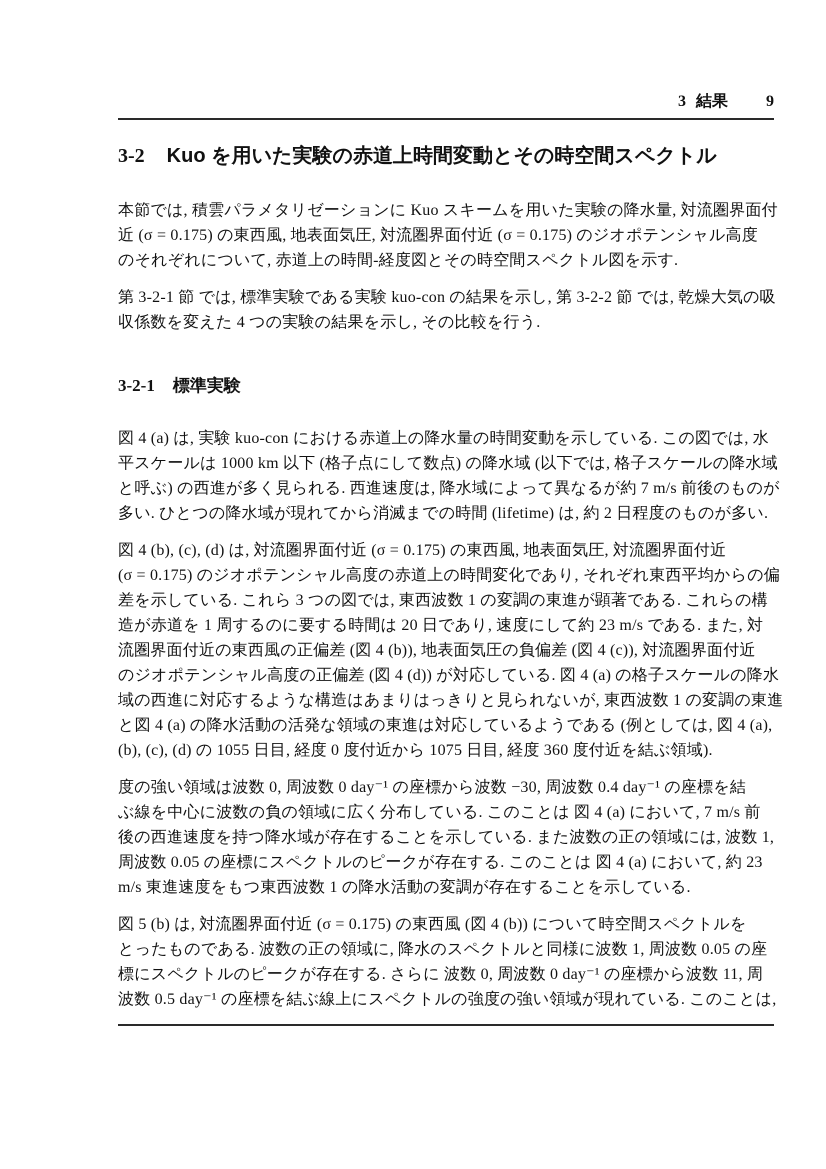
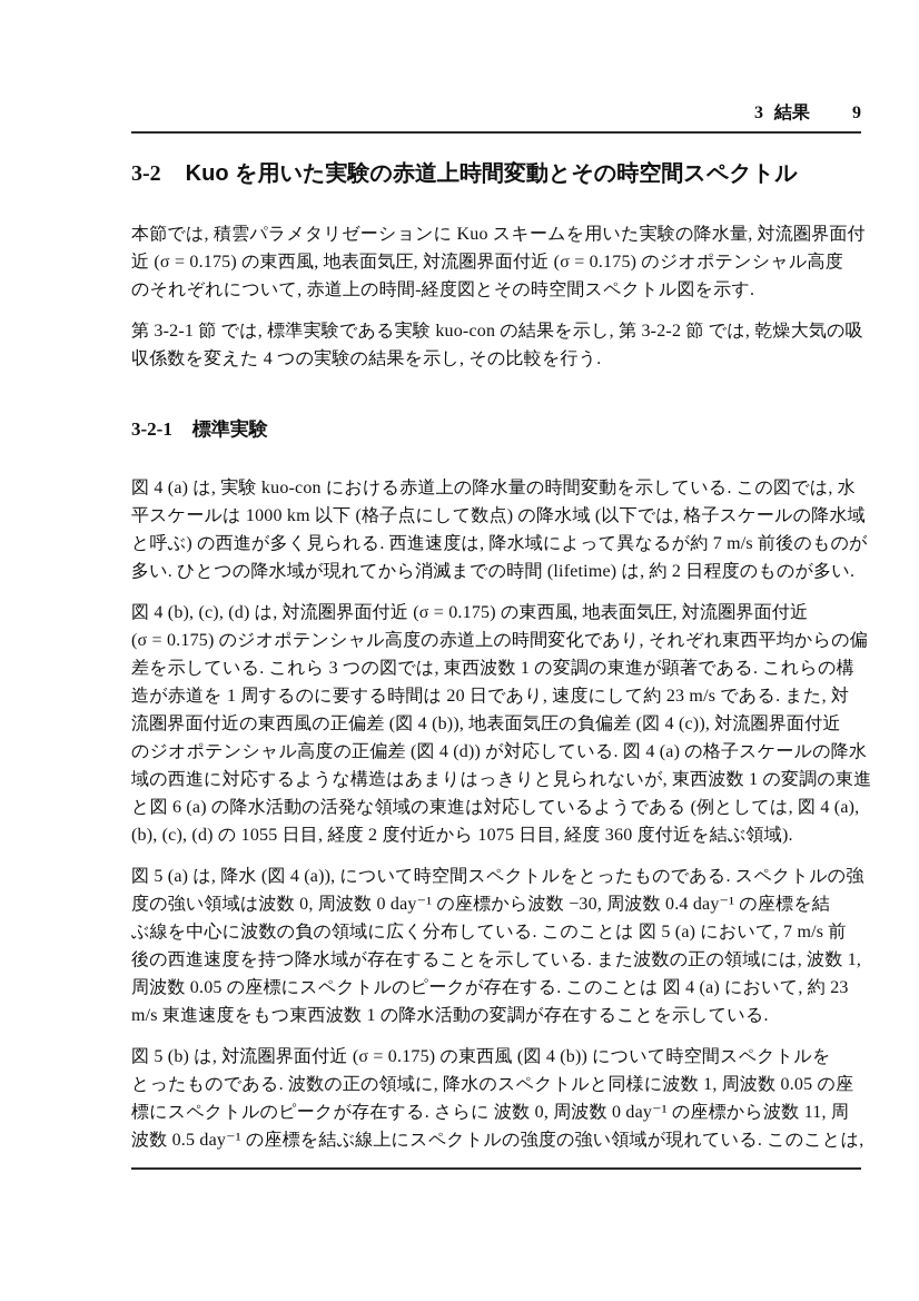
  3
  結果
  9
  3-2 Kuo を用いた実験の赤道上時間変動とその時空間スペクトル
  本節では, 積雲パラメタリゼーションに Kuo スキームを用いた実験の降水量, 対流圏界面付
  近 (σ = 0.175) の東西風, 地表面気圧, 対流圏界面付近 (σ = 0.175) のジオポテンシャル高度
  のそれぞれについて, 赤道上の時間-経度図とその時空間スペクトル図を示す.
  第 3-2-1 節 では, 標準実験である実験 kuo-con の結果を示し, 第 3-2-2 節 では, 乾燥大気の吸
  収係数を変えた 4 つの実験の結果を示し, その比較を行う.
  3-2-1 標準実験
  図 4 (a) は, 実験 kuo-con における赤道上の降水量の時間変動を示している. この図では, 水
  平スケールは 1000 km 以下 (格子点にして数点) の降水域 (以下では, 格子スケールの降水域
  と呼ぶ) の西進が多く見られる. 西進速度は, 降水域によって異なるが約 7 m/s 前後のものが
  多い. ひとつの降水域が現れてから消滅までの時間 (lifetime) は, 約 2 日程度のものが多い.
  図 4 (b), (c), (d) は, 対流圏界面付近 (σ = 0.175) の東西風, 地表面気圧, 対流圏界面付近
  (σ = 0.175) のジオポテンシャル高度の赤道上の時間変化であり, それぞれ東西平均からの偏
  差を示している. これら 3 つの図では, 東西波数 1 の変調の東進が顕著である. これらの構
  造が赤道を 1 周するのに要する時間は 20 日であり, 速度にして約 23 m/s である. また, 対
  流圏界面付近の東西風の正偏差 (図 4 (b)), 地表面気圧の負偏差 (図 4 (c)), 対流圏界面付近
  のジオポテンシャル高度の正偏差 (図 4 (d)) が対応している. 図 4 (a) の格子スケールの降水
  域の西進に対応するような構造はあまりはっきりと見られないが, 東西波数 1 の変調の東進
- と図 4 (a) の降水活動の活発な領域の東進は対応しているようである (例としては, 図 4 (a),
+ と図 6 (a) の降水活動の活発な領域の東進は対応しているようである (例としては, 図 4 (a),
- (b), (c), (d) の 1055 日目, 経度 0 度付近から 1075 日目, 経度 360 度付近を結ぶ領域).
+ (b), (c), (d) の 1055 日目, 経度 2 度付近から 1075 日目, 経度 360 度付近を結ぶ領域).
+ 図 5 (a) は, 降水 (図 4 (a)), について時空間スペクトルをとったものである. スペクトルの強
  度の強い領域は波数 0, 周波数 0 day⁻¹ の座標から波数 −30, 周波数 0.4 day⁻¹ の座標を結
- ぶ線を中心に波数の負の領域に広く分布している. このことは 図 4 (a) において, 7 m/s 前
+ ぶ線を中心に波数の負の領域に広く分布している. このことは 図 5 (a) において, 7 m/s 前
  後の西進速度を持つ降水域が存在することを示している. また波数の正の領域には, 波数 1,
  周波数 0.05 の座標にスペクトルのピークが存在する. このことは 図 4 (a) において, 約 23
  m/s 東進速度をもつ東西波数 1 の降水活動の変調が存在することを示している.
  図 5 (b) は, 対流圏界面付近 (σ = 0.175) の東西風 (図 4 (b)) について時空間スペクトルを
  とったものである. 波数の正の領域に, 降水のスペクトルと同様に波数 1, 周波数 0.05 の座
  標にスペクトルのピークが存在する. さらに 波数 0, 周波数 0 day⁻¹ の座標から波数 11, 周
  波数 0.5 day⁻¹ の座標を結ぶ線上にスペクトルの強度の強い領域が現れている. このことは,
